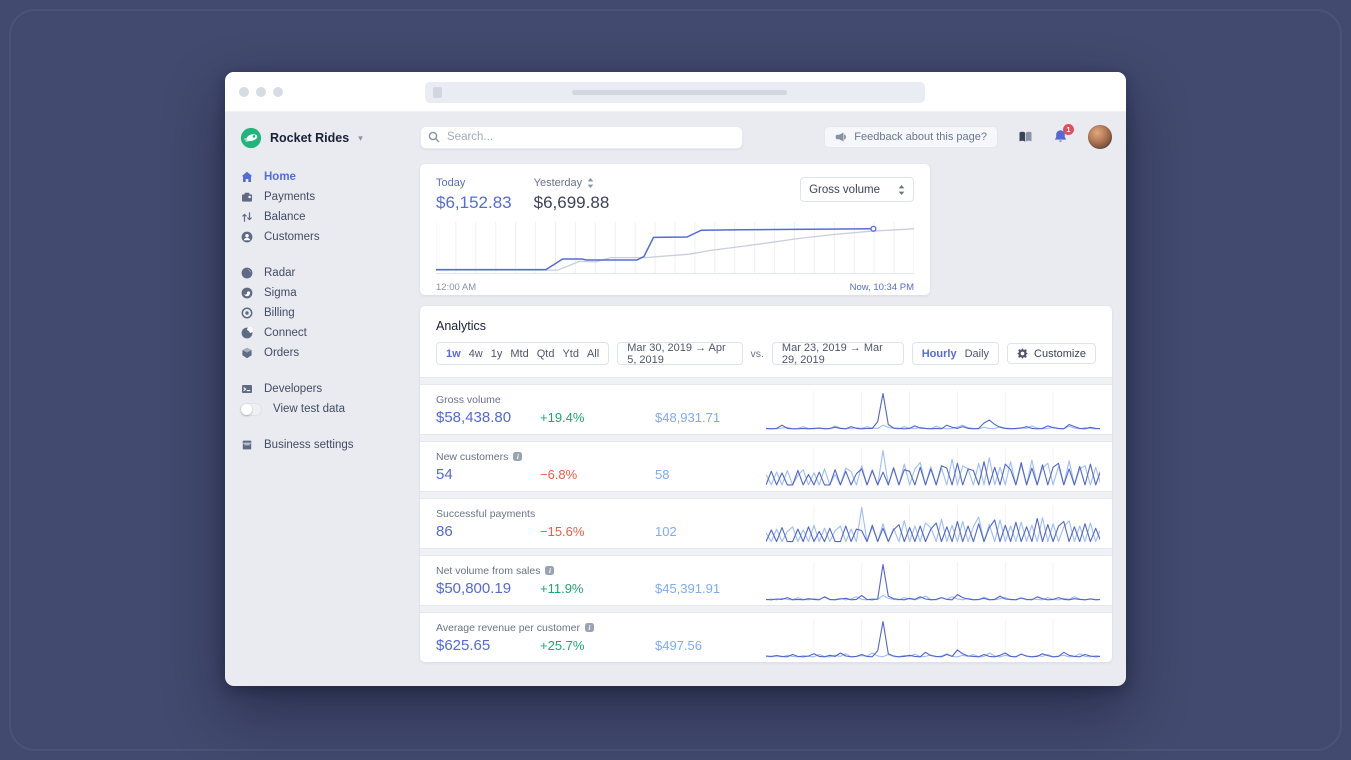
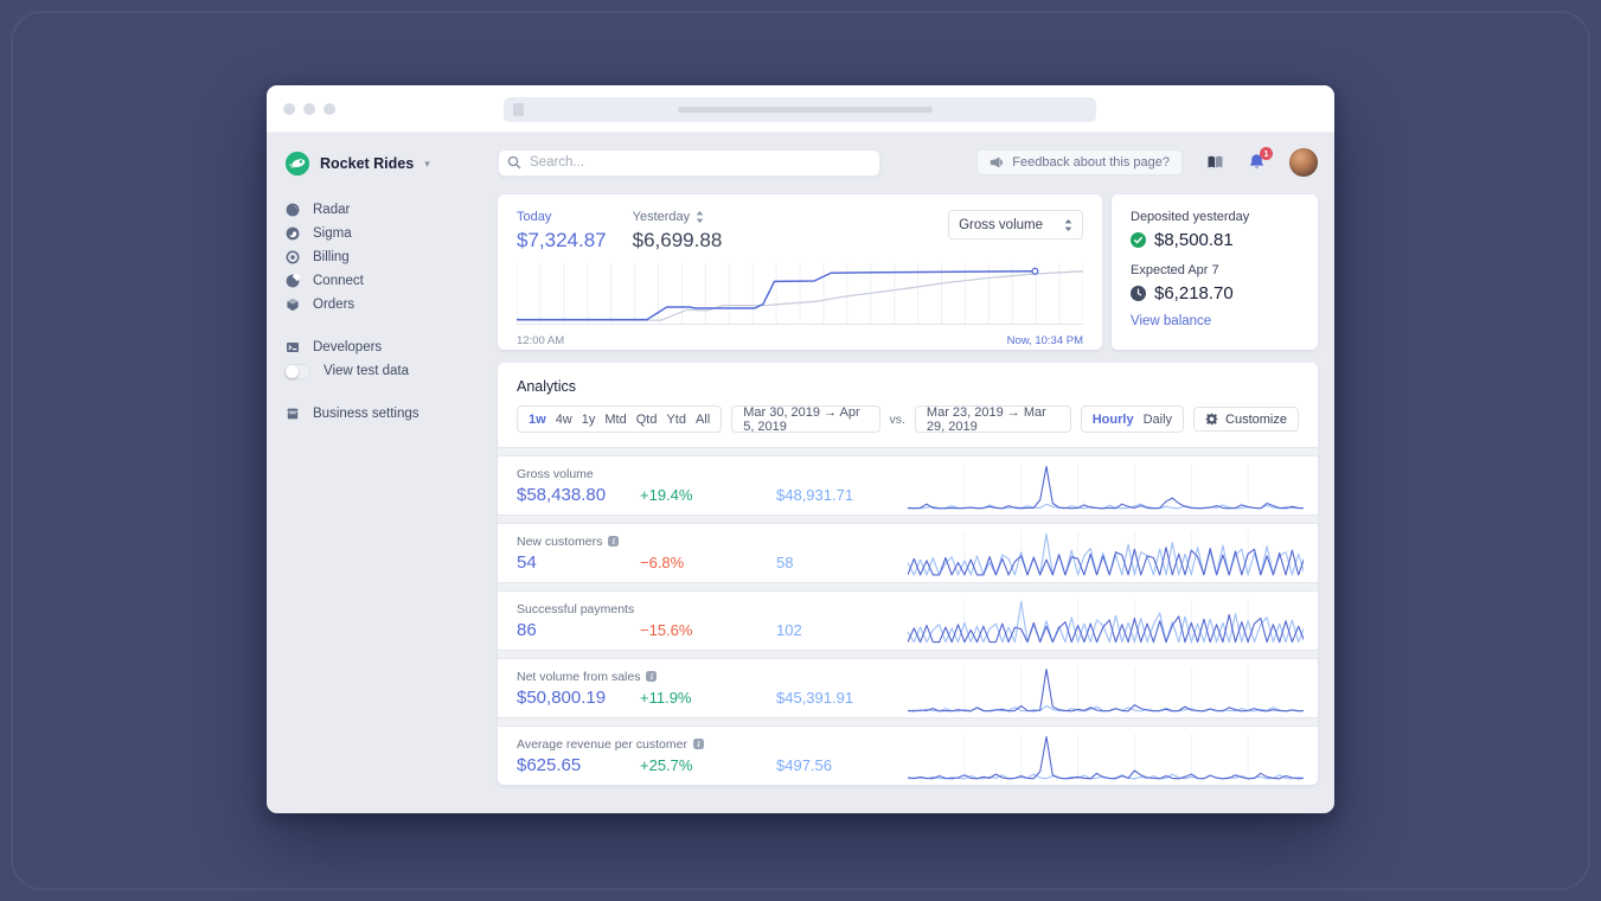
  Rocket Rides
  ▾
- Home
- Payments
- Balance
- Customers
  Radar
  Sigma
  Billing
  Connect
  Orders
  Developers
  View test data
  Business settings
  Search...
  Feedback about this page?
  1
  Today
- $6,152.83
+ $7,324.87
  Yesterday
  $6,699.88
  Gross volume
  12:00 AM
  Now, 10:34 PM
+ Deposited yesterday
+ $8,500.81
+ Expected Apr 7
+ $6,218.70
+ View balance
  Analytics
  1w
  4w
  1y
  Mtd
  Qtd
  Ytd
  All
  Mar 30, 2019 → Apr 5, 2019
  vs.
  Mar 23, 2019 → Mar 29, 2019
  Hourly
  Daily
  Customize
  Gross volume
  $58,438.80
  +19.4%
  $48,931.71
  New customers
  i
  54
  −6.8%
  58
  Successful payments
  86
  −15.6%
  102
  Net volume from sales
  i
  $50,800.19
  +11.9%
  $45,391.91
  Average revenue per customer
  i
  $625.65
  +25.7%
  $497.56
